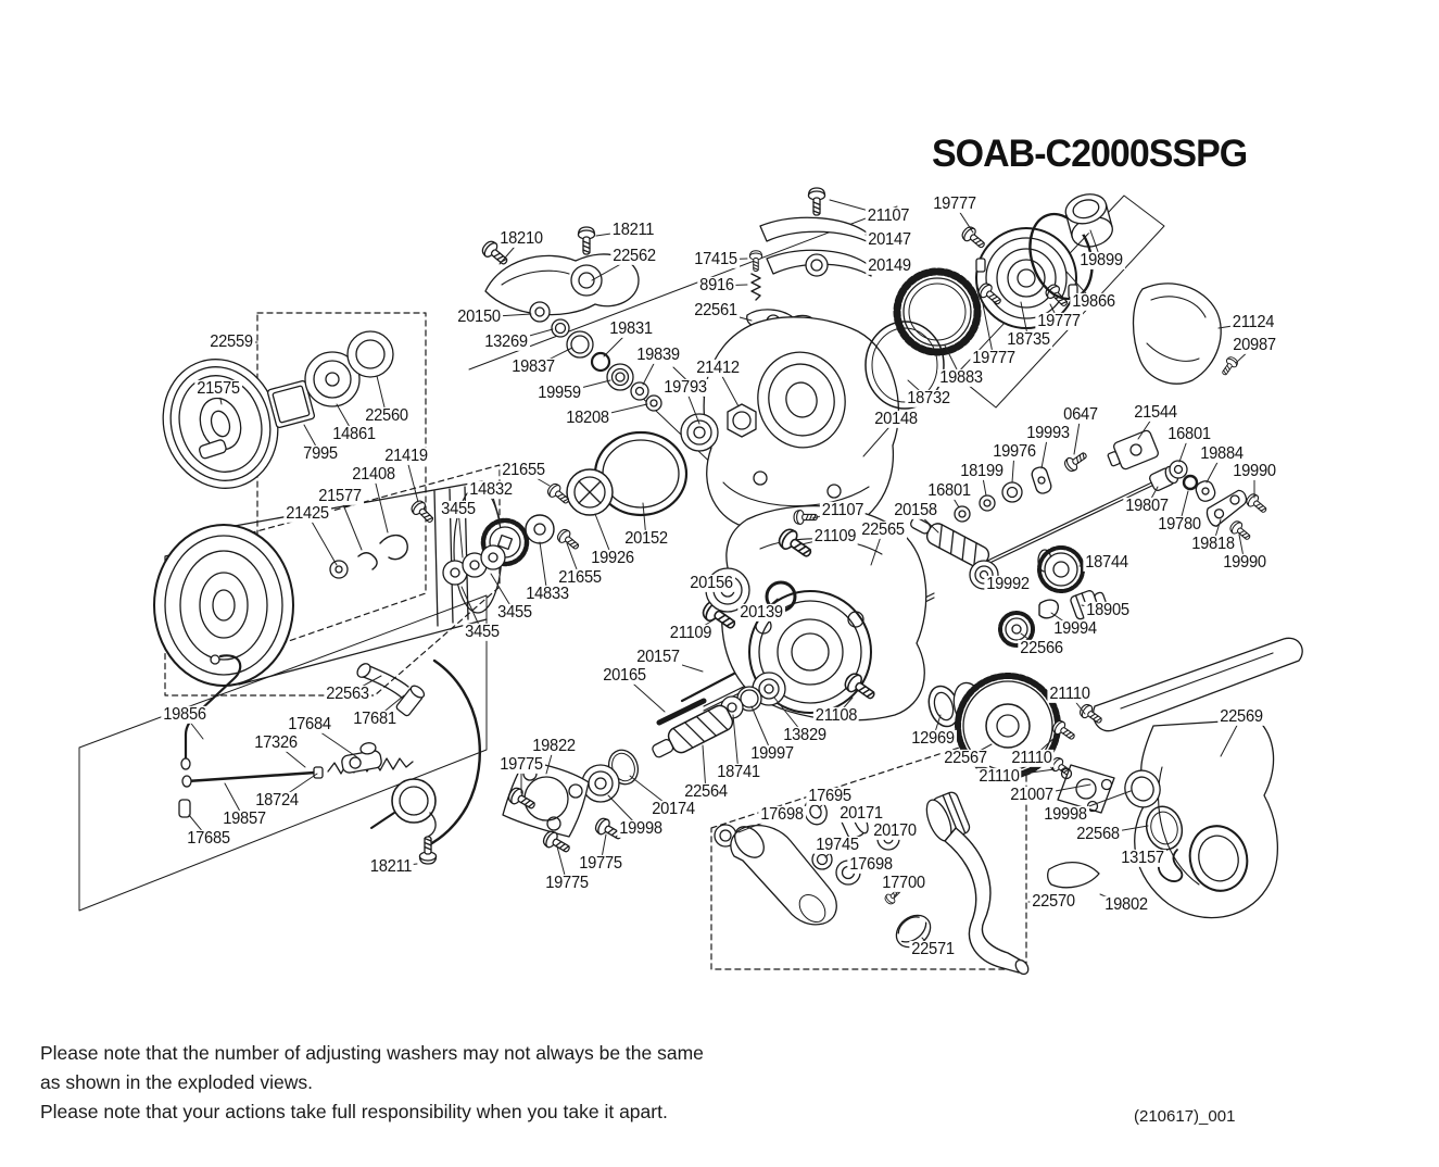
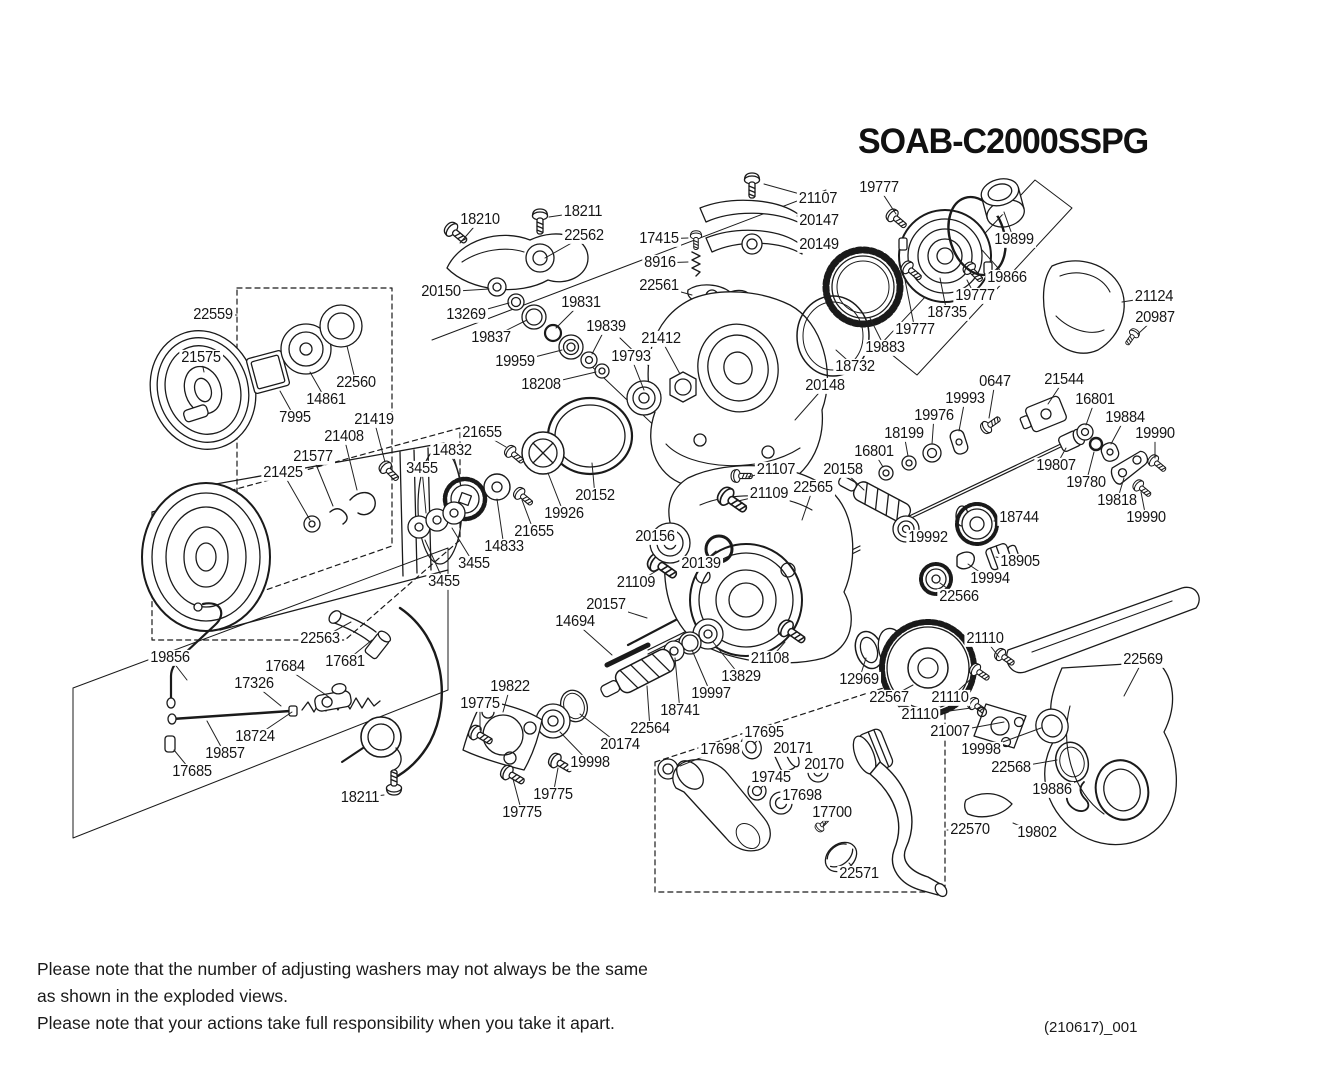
  18210
  18211
  22562
  17415
  8916
  22561
  21107
  20147
  20149
  19777
  19899
  19866
  19777
  18735
  19777
  19883
  18732
  21124
  20987
  20150
  13269
  19837
  19831
  19839
  19959
  18208
  19793
  21412
  20148
  22559
  21575
  22560
  14861
  7995
  21419
  21408
  21577
  21425
  21655
  14832
  3455
  20152
  19926
  21655
  14833
  3455
  3455
  0647
  19993
  19976
  18199
  16801
  20158
  21544
  16801
  19884
  19990
  19807
  19780
  19818
  19990
  21107
  21109
  22565
  20156
  20139
  21109
  20157
- 20165
+ 14694
  18744
  19992
  18905
  19994
  22566
  21108
  13829
  19997
  18741
  22564
  20174
  19998
  12969
  22567
  21110
  21110
  21110
  21007
  19998
  22568
- 13157
+ 19886
  22569
  19802
  22570
  19856
  22563
  17681
  17684
  17326
  18724
  19857
  17685
  18211
  19822
  19775
  19775
  19775
  17695
  20171
  20170
  17698
  19745
  17698
  17700
  22571
  SOAB-C2000SSPG
  Please note that the number of adjusting washers may not always be the same
  as shown in the exploded views.
  Please note that your actions take full responsibility when you take it apart.
  (210617)_001
